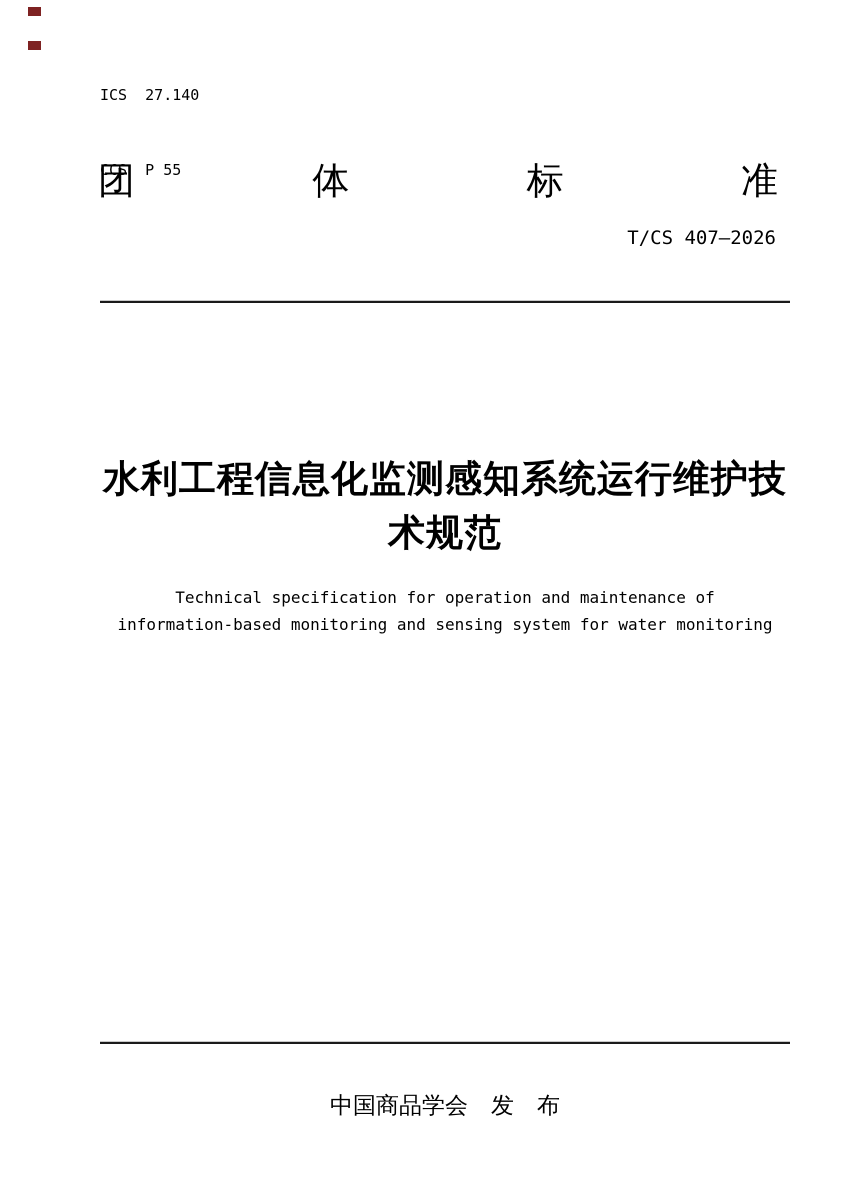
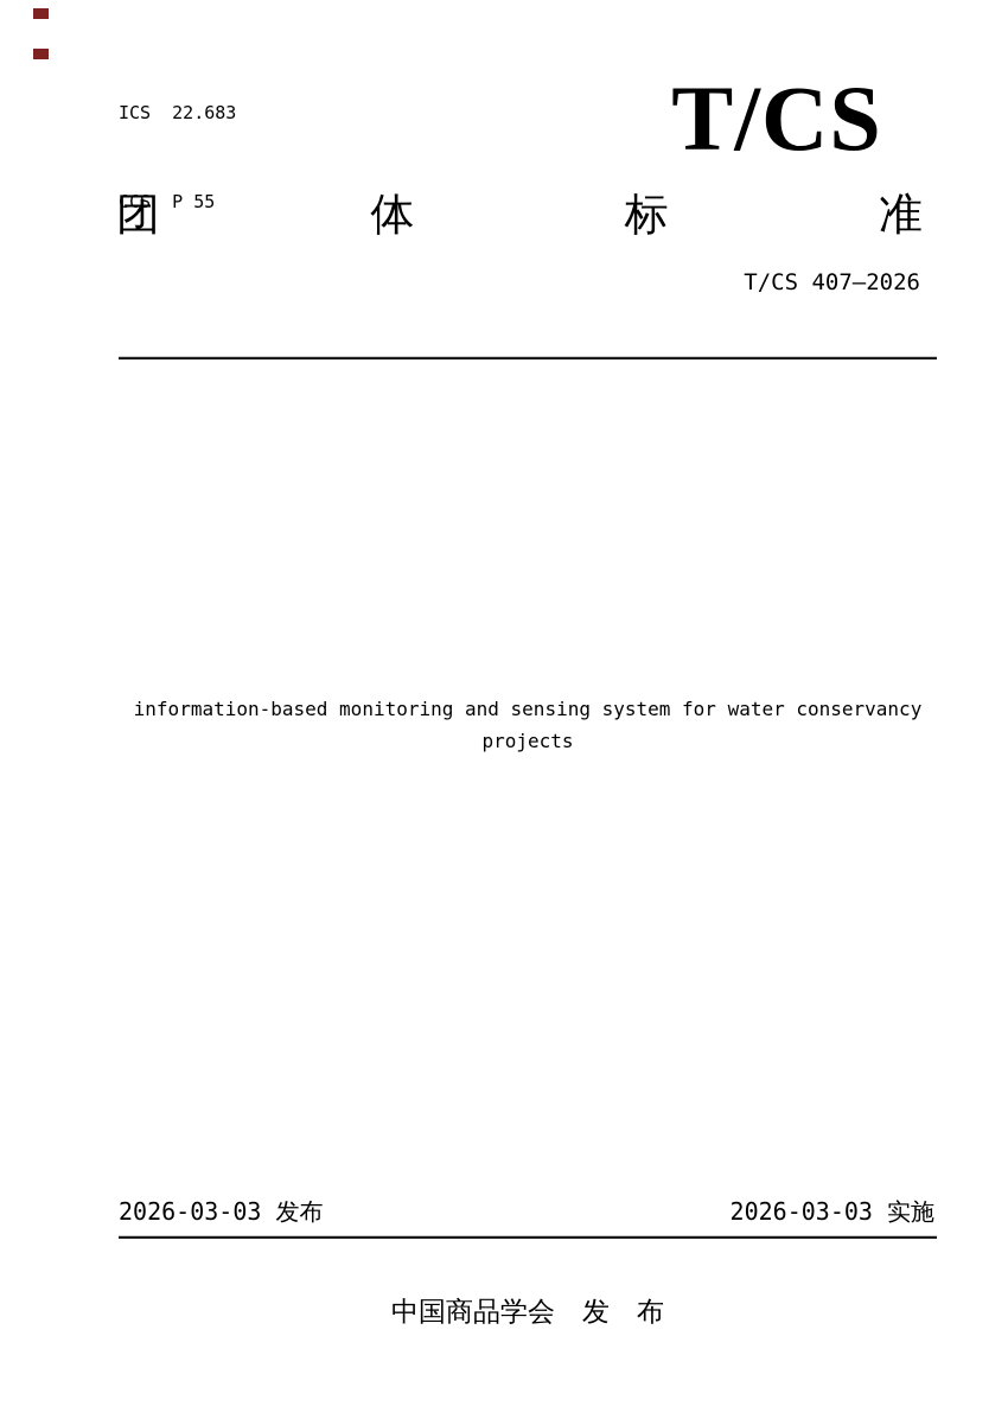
- ICS 27.140
+ ICS 22.683
  CCS P 55
+ T/CS
  团
  体
  标
  准
  T/CS 407—2026
- 水利工程信息化监测感知系统运行维护技
- 术规范
- Technical specification for operation and maintenance of
- information-based monitoring and sensing system for water monitoring
+ information-based monitoring and sensing system for water conservancy
+ projects
+ 2026-03-03 发布
+ 2026-03-03 实施
  中国商品学会 发 布
